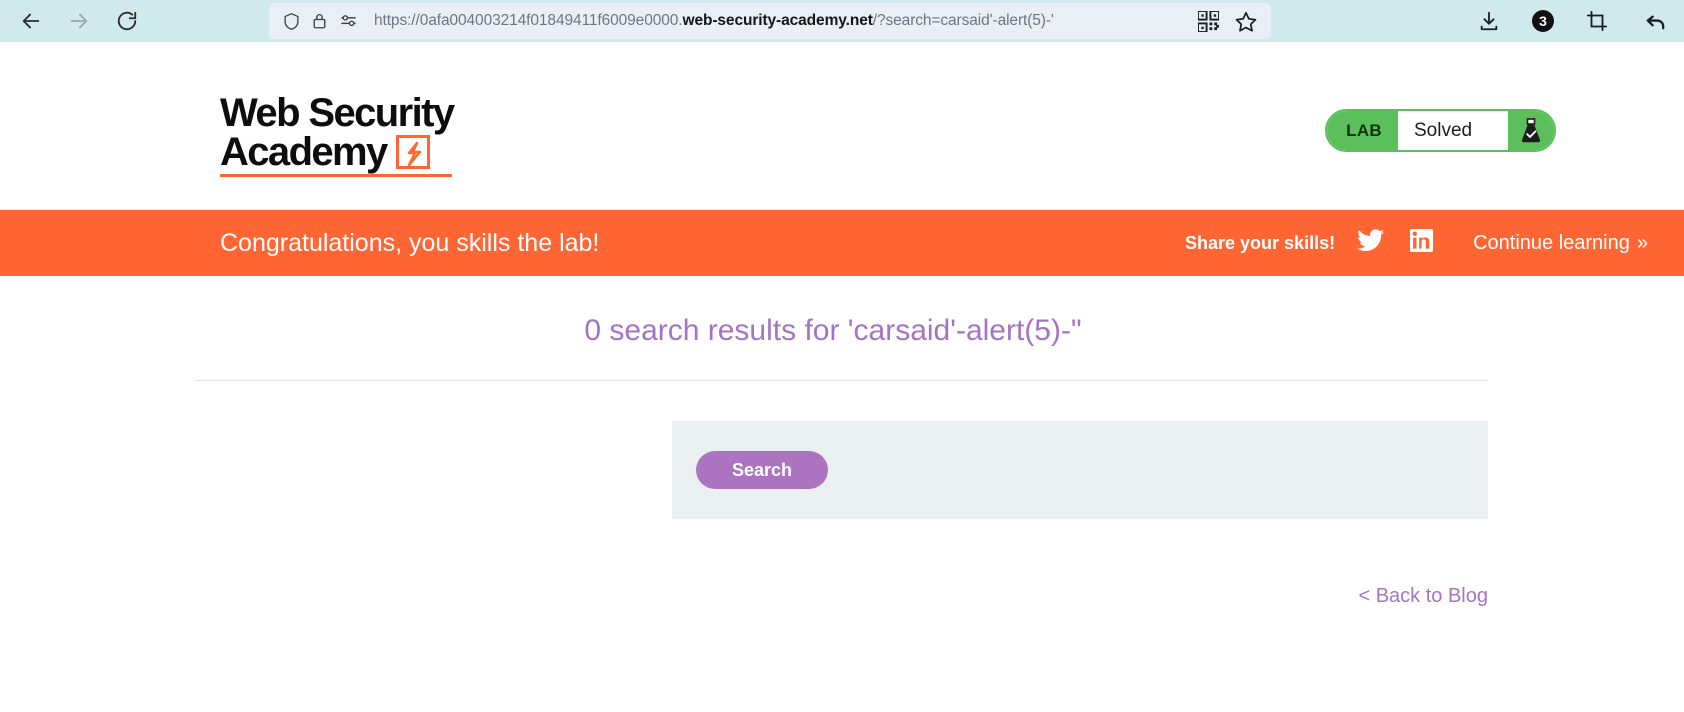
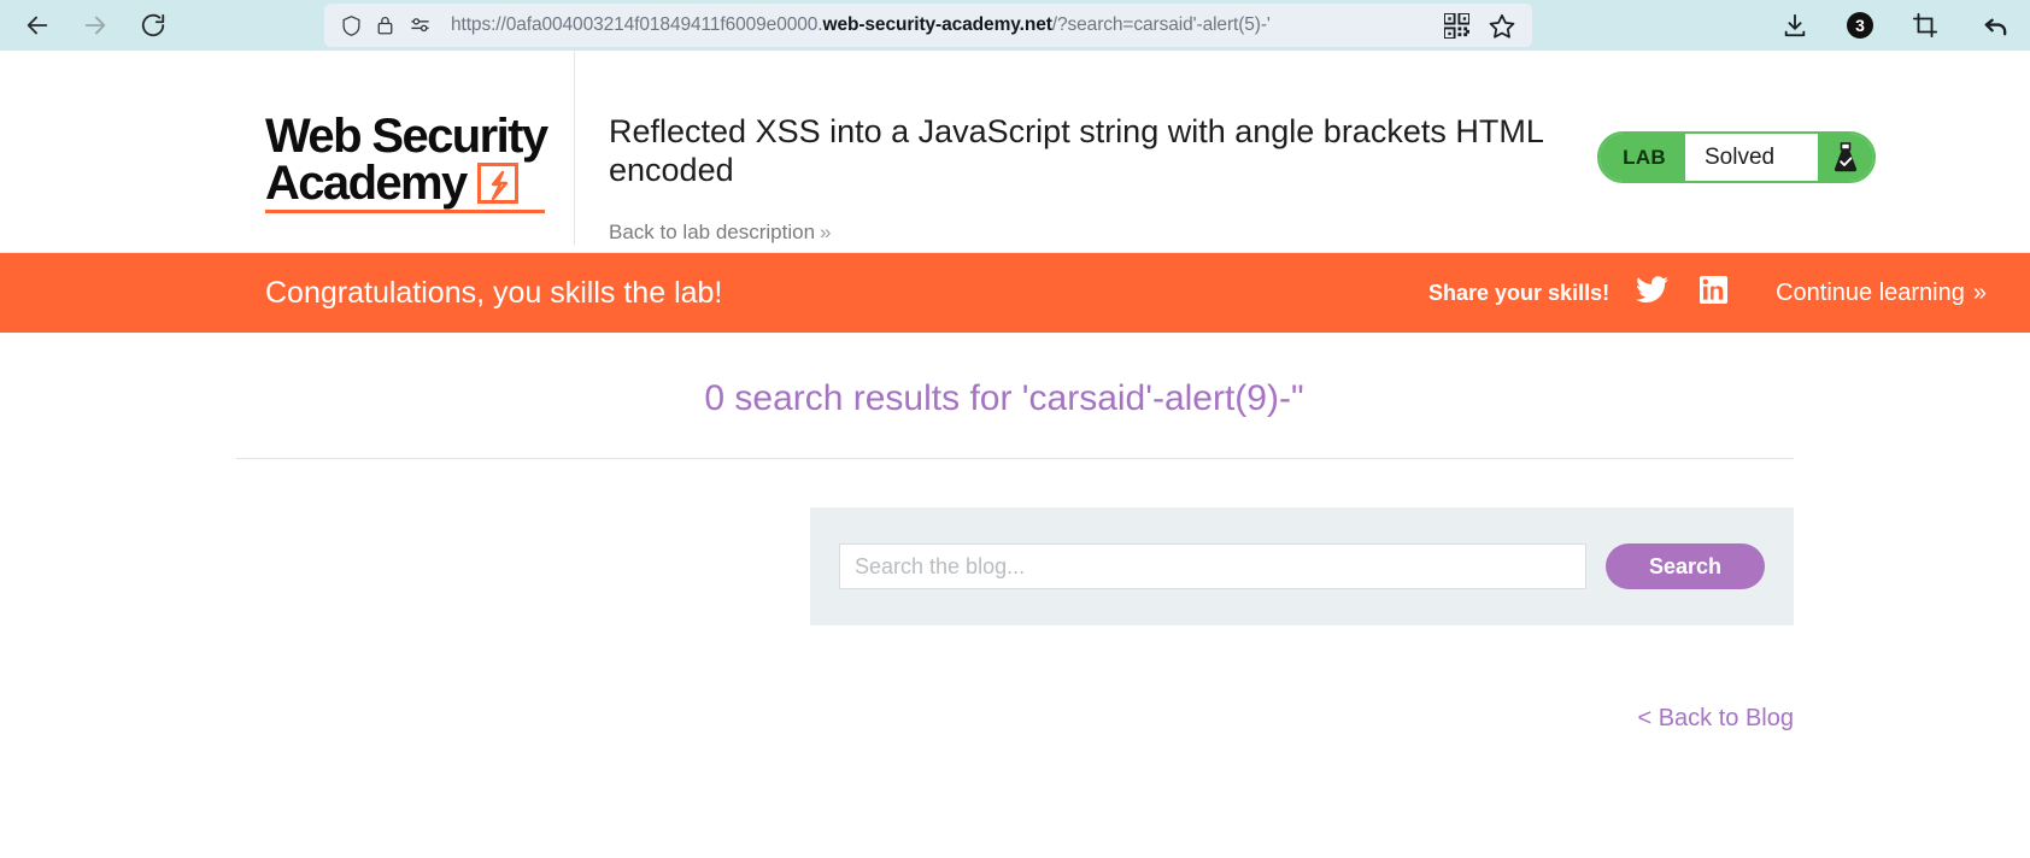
  https://0afa004003214f01849411f6009e0000.web-security-academy.net/?search=carsaid'-alert(5)-'
  3
  Web Security
  Academy
+ Reflected XSS into a JavaScript string with angle brackets HTML encoded
+ Back to lab description »
  LAB
  Solved
  Congratulations, you skills the lab!
  Share your skills!
  Continue learning
  »
- 0 search results for 'carsaid'-alert(5)-"
+ 0 search results for 'carsaid'-alert(9)-"
+ Search the blog...
  Search
  < Back to Blog
